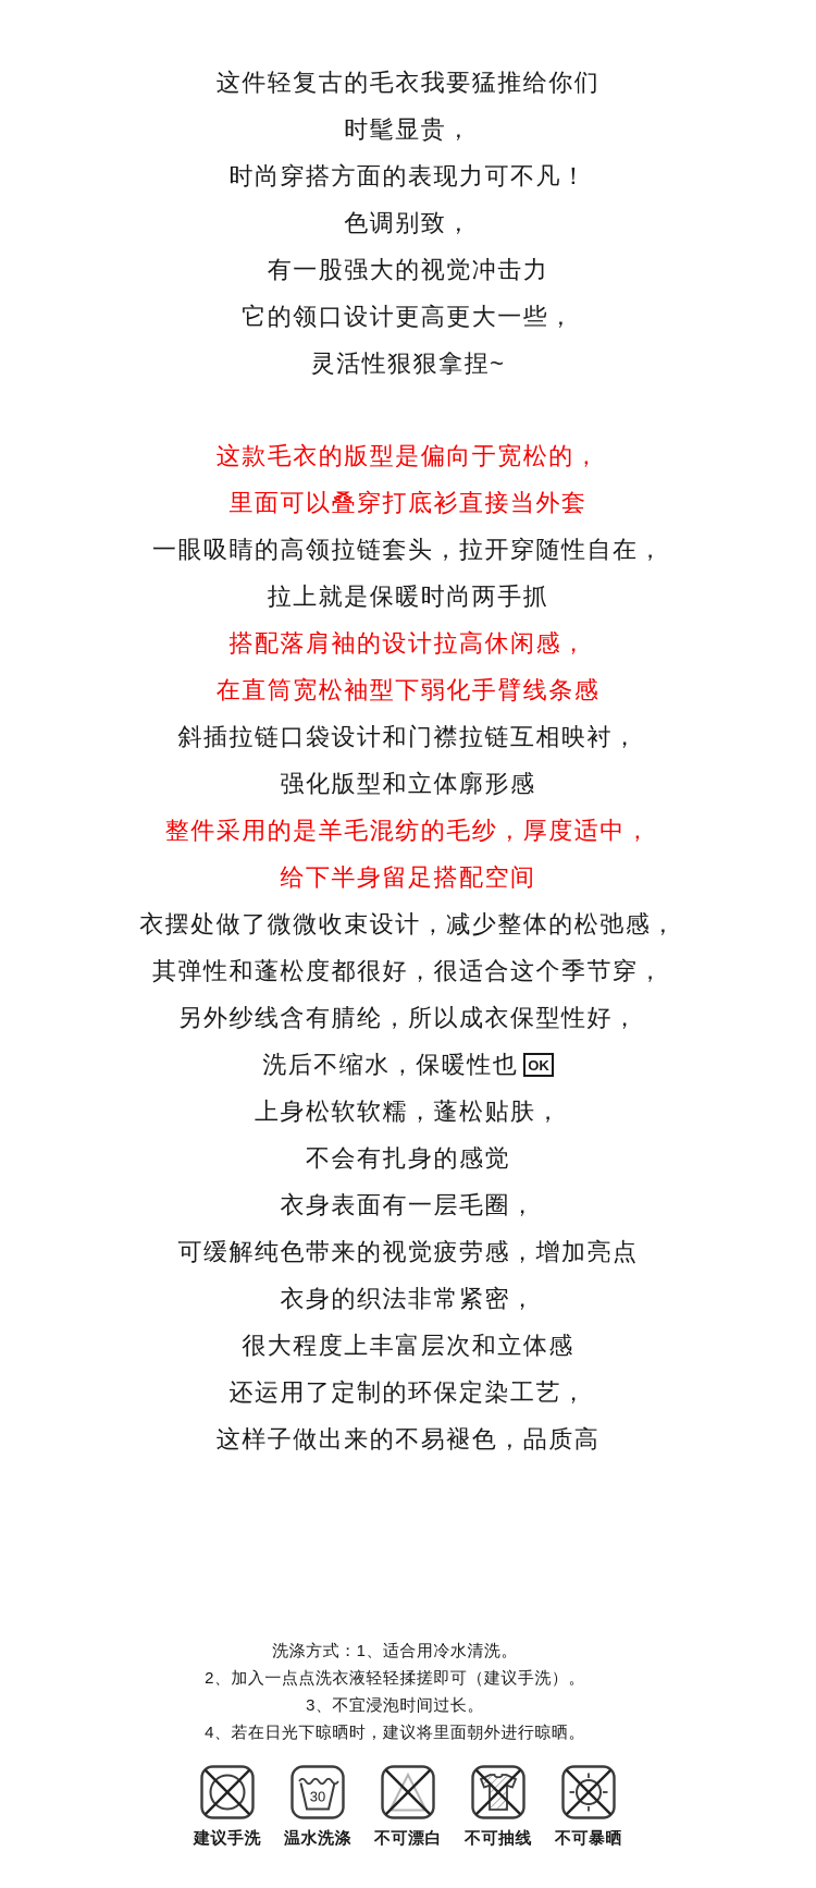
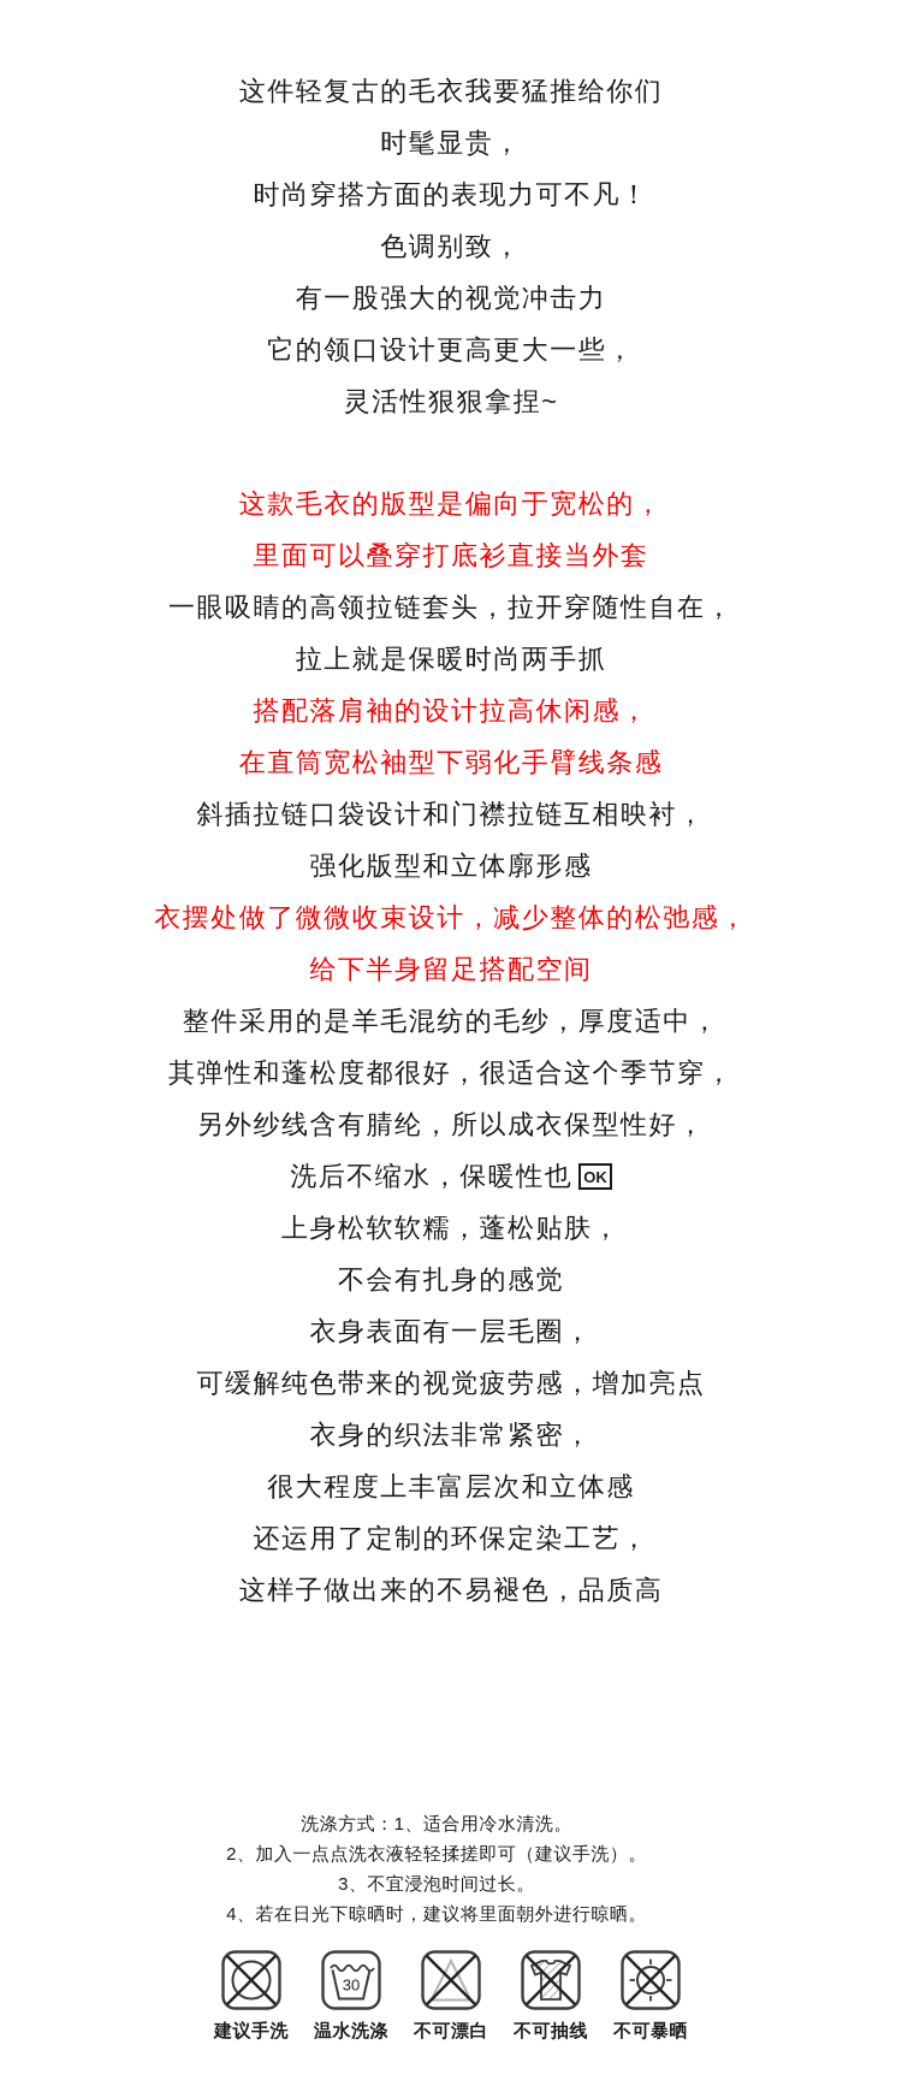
  这件轻复古的毛衣我要猛推给你们
  时髦显贵，
  时尚穿搭方面的表现力可不凡！
  色调别致，
  有一股强大的视觉冲击力
  它的领口设计更高更大一些，
  灵活性狠狠拿捏~
  这款毛衣的版型是偏向于宽松的，
  里面可以叠穿打底衫直接当外套
  一眼吸睛的高领拉链套头，拉开穿随性自在，
  拉上就是保暖时尚两手抓
  搭配落肩袖的设计拉高休闲感，
  在直筒宽松袖型下弱化手臂线条感
  斜插拉链口袋设计和门襟拉链互相映衬，
  强化版型和立体廓形感
- 整件采用的是羊毛混纺的毛纱，厚度适中，
+ 衣摆处做了微微收束设计，减少整体的松弛感，
  给下半身留足搭配空间
- 衣摆处做了微微收束设计，减少整体的松弛感，
+ 整件采用的是羊毛混纺的毛纱，厚度适中，
  其弹性和蓬松度都很好，很适合这个季节穿，
  另外纱线含有腈纶，所以成衣保型性好，
  洗后不缩水，保暖性也
  OK
  上身松软软糯，蓬松贴肤，
  不会有扎身的感觉
  衣身表面有一层毛圈，
  可缓解纯色带来的视觉疲劳感，增加亮点
  衣身的织法非常紧密，
  很大程度上丰富层次和立体感
  还运用了定制的环保定染工艺，
  这样子做出来的不易褪色，品质高
  洗涤方式：1、适合用冷水清洗。
  2、加入一点点洗衣液轻轻揉搓即可（建议手洗）。
  3、不宜浸泡时间过长。
  4、若在日光下晾晒时，建议将里面朝外进行晾晒。
  建议手洗
  30
  温水洗涤
  不可漂白
  不可抽线
  不可暴晒
